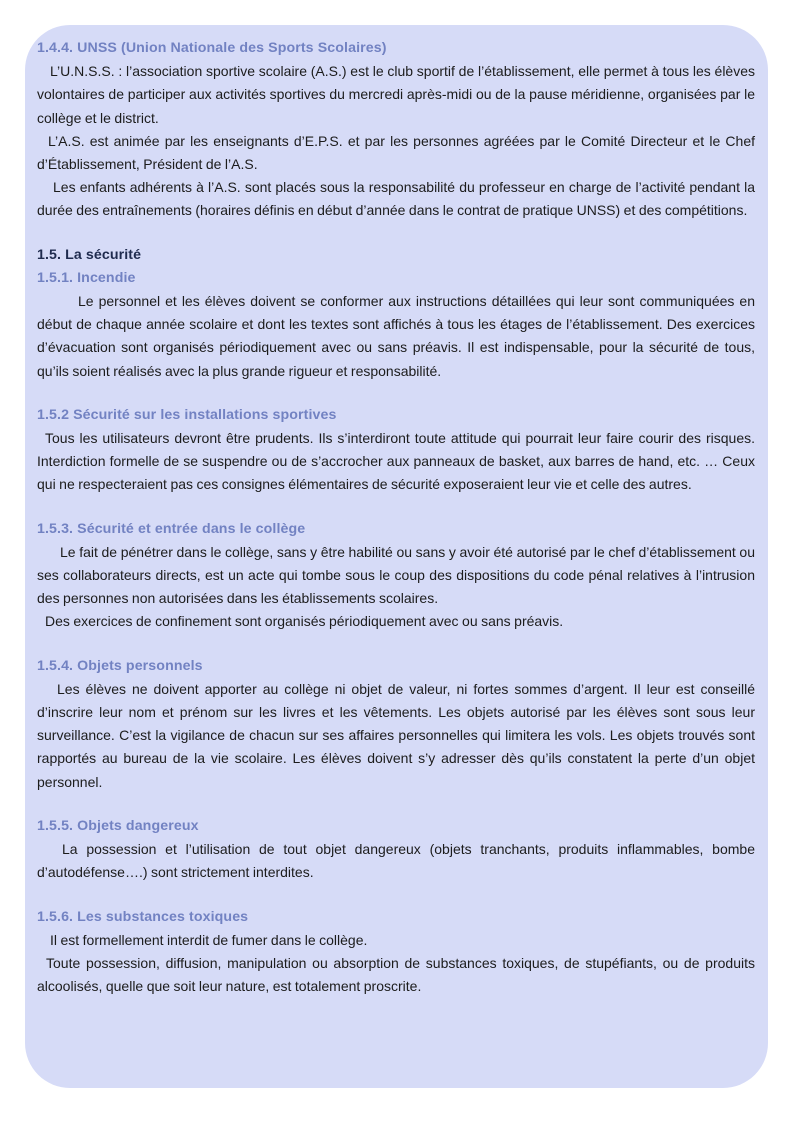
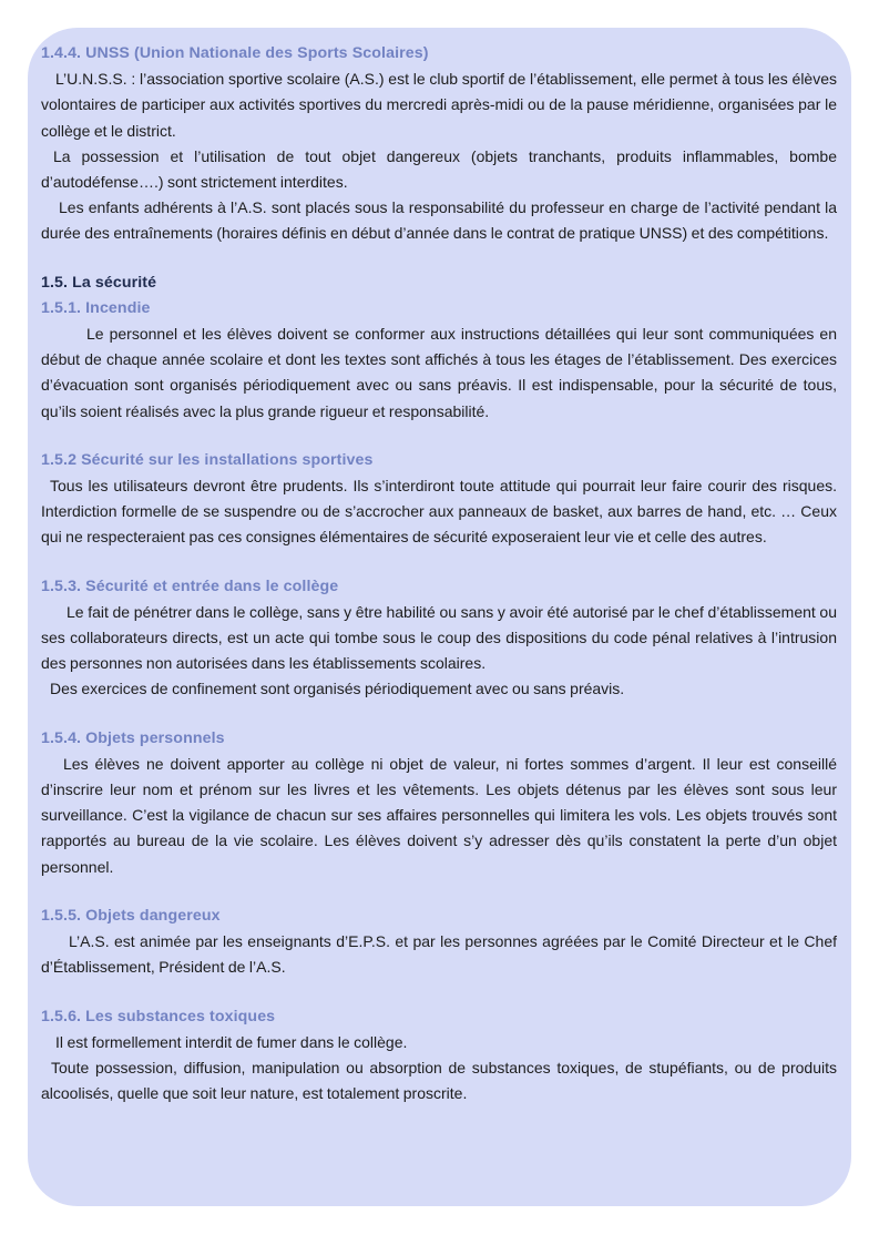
  1.4.4. UNSS (Union Nationale des Sports Scolaires)
  L’U.N.S.S. : l’association sportive scolaire (A.S.) est le club sportif de l’établissement, elle permet à tous les élèves volontaires de participer aux activités sportives du mercredi après-midi ou de la pause méridienne, organisées par le collège et le district.
- L’A.S. est animée par les enseignants d’E.P.S. et par les personnes agréées par le Comité Directeur et le Chef d’Établissement, Président de l’A.S.
+ La possession et l’utilisation de tout objet dangereux (objets tranchants, produits inflammables, bombe d’autodéfense….) sont strictement interdites.
  Les enfants adhérents à l’A.S. sont placés sous la responsabilité du professeur en charge de l’activité pendant la durée des entraînements (horaires définis en début d’année dans le contrat de pratique UNSS) et des compétitions.
  1.5. La sécurité
  1.5.1. Incendie
  Le personnel et les élèves doivent se conformer aux instructions détaillées qui leur sont communiquées en début de chaque année scolaire et dont les textes sont affichés à tous les étages de l’établissement. Des exercices d’évacuation sont organisés périodiquement avec ou sans préavis. Il est indispensable, pour la sécurité de tous, qu’ils soient réalisés avec la plus grande rigueur et responsabilité.
  1.5.2 Sécurité sur les installations sportives
  Tous les utilisateurs devront être prudents. Ils s’interdiront toute attitude qui pourrait leur faire courir des risques. Interdiction formelle de se suspendre ou de s’accrocher aux panneaux de basket, aux barres de hand, etc. … Ceux qui ne respecteraient pas ces consignes élémentaires de sécurité exposeraient leur vie et celle des autres.
  1.5.3. Sécurité et entrée dans le collège
  Le fait de pénétrer dans le collège, sans y être habilité ou sans y avoir été autorisé par le chef d’établissement ou ses collaborateurs directs, est un acte qui tombe sous le coup des dispositions du code pénal relatives à l’intrusion des personnes non autorisées dans les établissements scolaires.
  Des exercices de confinement sont organisés périodiquement avec ou sans préavis.
  1.5.4. Objets personnels
- Les élèves ne doivent apporter au collège ni objet de valeur, ni fortes sommes d’argent. Il leur est conseillé d’inscrire leur nom et prénom sur les livres et les vêtements. Les objets autorisé par les élèves sont sous leur surveillance. C’est la vigilance de chacun sur ses affaires personnelles qui limitera les vols. Les objets trouvés sont rapportés au bureau de la vie scolaire. Les élèves doivent s’y adresser dès qu’ils constatent la perte d’un objet personnel.
+ Les élèves ne doivent apporter au collège ni objet de valeur, ni fortes sommes d’argent. Il leur est conseillé d’inscrire leur nom et prénom sur les livres et les vêtements. Les objets détenus par les élèves sont sous leur surveillance. C’est la vigilance de chacun sur ses affaires personnelles qui limitera les vols. Les objets trouvés sont rapportés au bureau de la vie scolaire. Les élèves doivent s’y adresser dès qu’ils constatent la perte d’un objet personnel.
  1.5.5. Objets dangereux
- La possession et l’utilisation de tout objet dangereux (objets tranchants, produits inflammables, bombe d’autodéfense….) sont strictement interdites.
+ L’A.S. est animée par les enseignants d’E.P.S. et par les personnes agréées par le Comité Directeur et le Chef d’Établissement, Président de l’A.S.
  1.5.6. Les substances toxiques
  Il est formellement interdit de fumer dans le collège.
  Toute possession, diffusion, manipulation ou absorption de substances toxiques, de stupéfiants, ou de produits alcoolisés, quelle que soit leur nature, est totalement proscrite.
